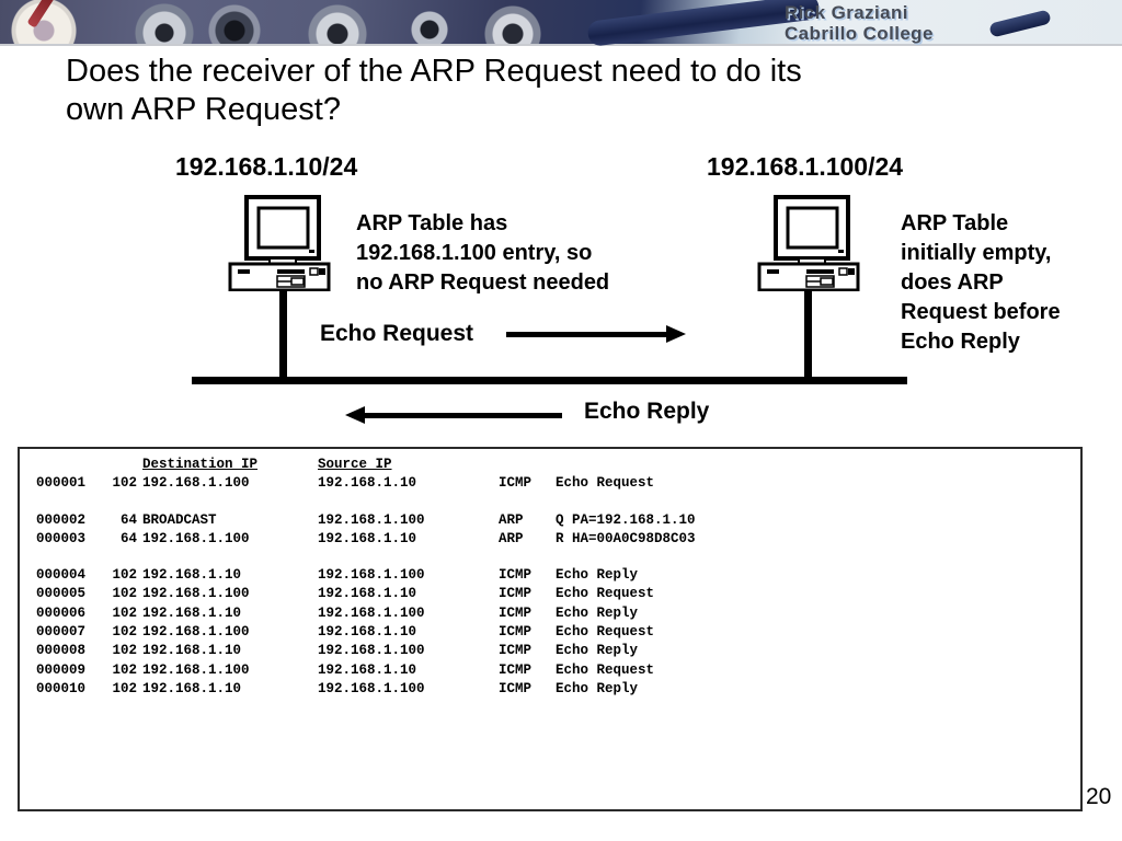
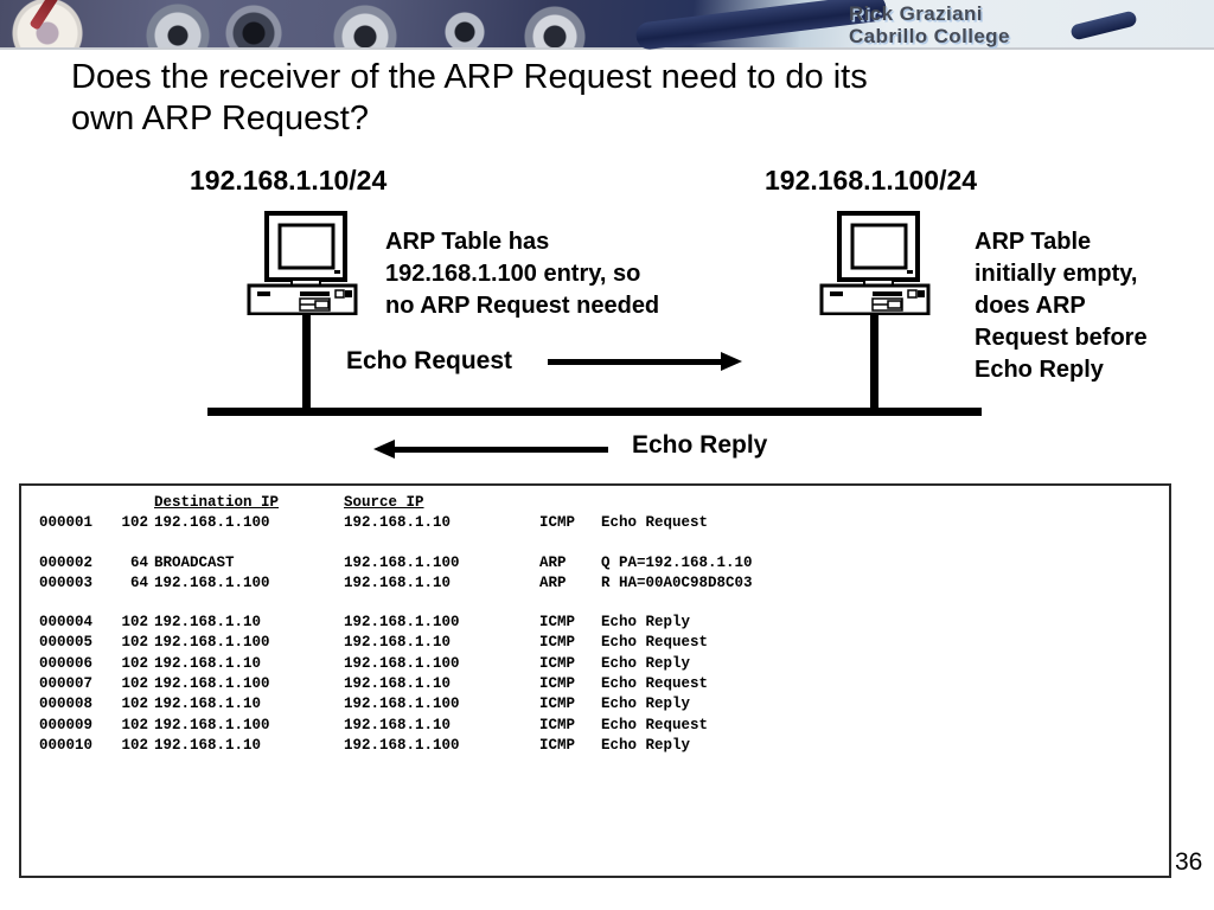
  Rick Graziani
  Cabrillo College
  Does the receiver of the ARP Request need to do its
  own ARP Request?
  192.168.1.10/24
  192.168.1.100/24
  ARP Table has
  192.168.1.100 entry, so
  no ARP Request needed
  ARP Table
  initially empty,
  does ARP
  Request before
  Echo Reply
  Echo Request
  Echo Reply
  Destination IP
  Source IP
  000001
  102
  192.168.1.100
  192.168.1.10
  ICMP
  Echo Request
  000002
  64
  BROADCAST
  192.168.1.100
  ARP
  Q PA=192.168.1.10
  000003
  64
  192.168.1.100
  192.168.1.10
  ARP
  R HA=00A0C98D8C03
  000004
  102
  192.168.1.10
  192.168.1.100
  ICMP
  Echo Reply
  000005
  102
  192.168.1.100
  192.168.1.10
  ICMP
  Echo Request
  000006
  102
  192.168.1.10
  192.168.1.100
  ICMP
  Echo Reply
  000007
  102
  192.168.1.100
  192.168.1.10
  ICMP
  Echo Request
  000008
  102
  192.168.1.10
  192.168.1.100
  ICMP
  Echo Reply
  000009
  102
  192.168.1.100
  192.168.1.10
  ICMP
  Echo Request
  000010
  102
  192.168.1.10
  192.168.1.100
  ICMP
  Echo Reply
- 20
+ 36
